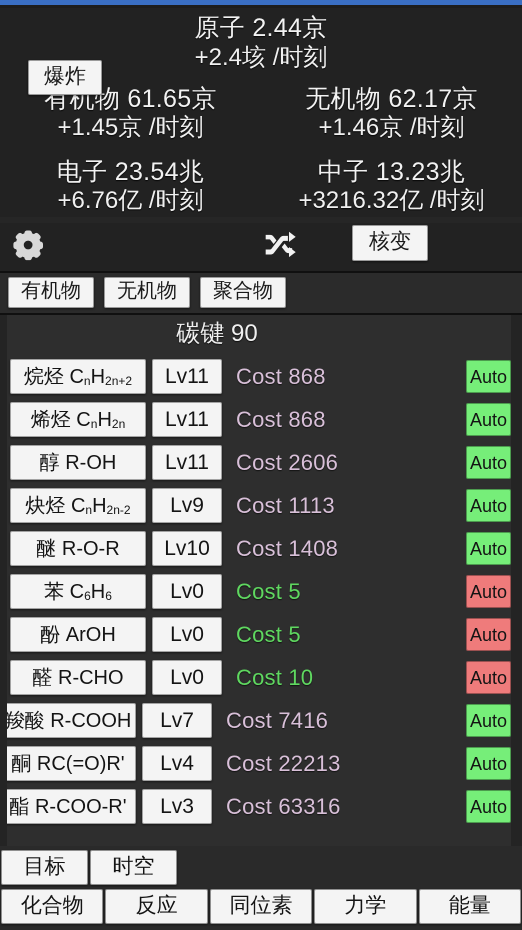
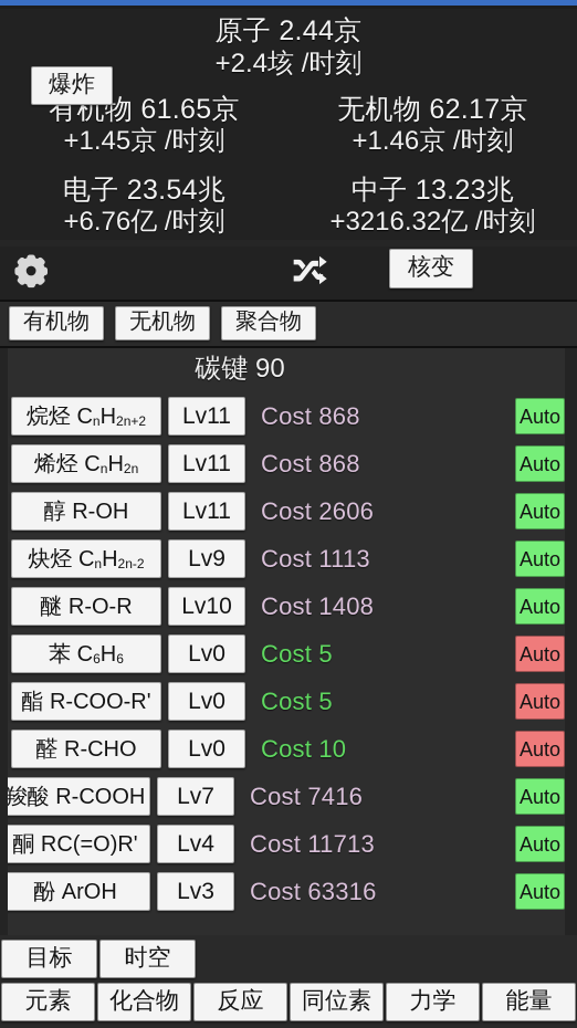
  原子 2.44京
  +2.4垓 /时刻
  爆炸
  有机物 61.65京
  +1.45京 /时刻
  无机物 62.17京
  +1.46京 /时刻
  电子 23.54兆
  +6.76亿 /时刻
  中子 13.23兆
  +3216.32亿 /时刻
  核变
  有机物
  无机物
  聚合物
  碳键 90
  烷烃 C
  n
  H
  2n+2
  Lv11
  Cost 868
  Auto
  烯烃 C
  n
  H
  2n
  Lv11
  Cost 868
  Auto
  醇 R-OH
  Lv11
  Cost 2606
  Auto
  炔烃 C
  n
  H
  2n-2
  Lv9
  Cost 1113
  Auto
  醚 R-O-R
  Lv10
  Cost 1408
  Auto
  苯 C
  6
  H
  6
  Lv0
  Cost 5
  Auto
- 酚 ArOH
+ 酯 R-COO-R'
  Lv0
  Cost 5
  Auto
  醛 R-CHO
  Lv0
  Cost 10
  Auto
  羧酸 R-COOH
  Lv7
  Cost 7416
  Auto
  酮 RC(=O)R'
  Lv4
- Cost 22213
+ Cost 11713
  Auto
- 酯 R-COO-R'
+ 酚 ArOH
  Lv3
  Cost 63316
  Auto
  目标
  时空
+ 元素
  化合物
  反应
  同位素
  力学
  能量
